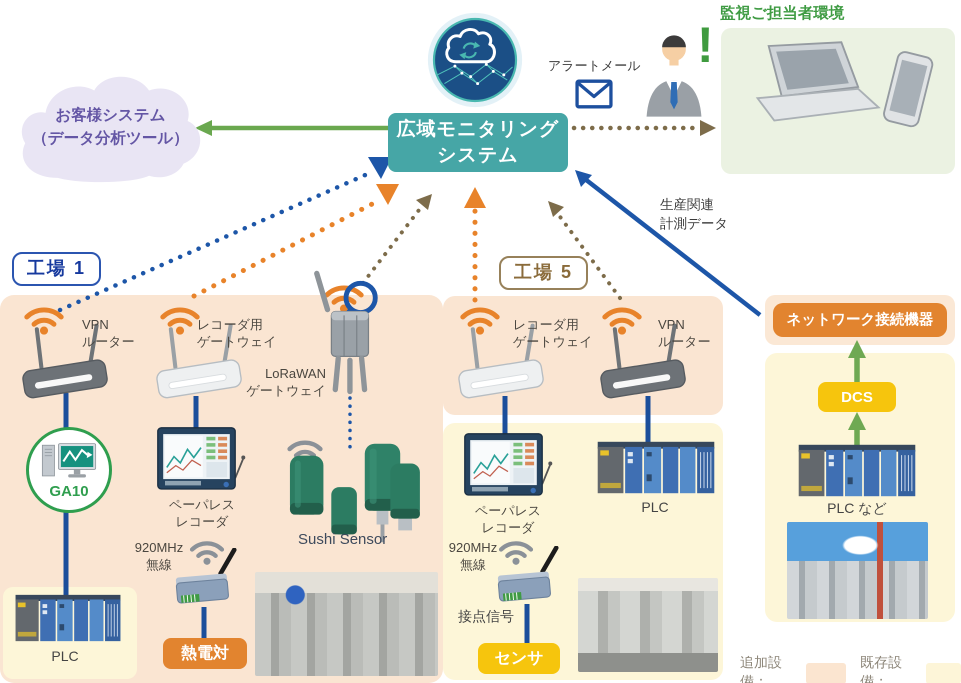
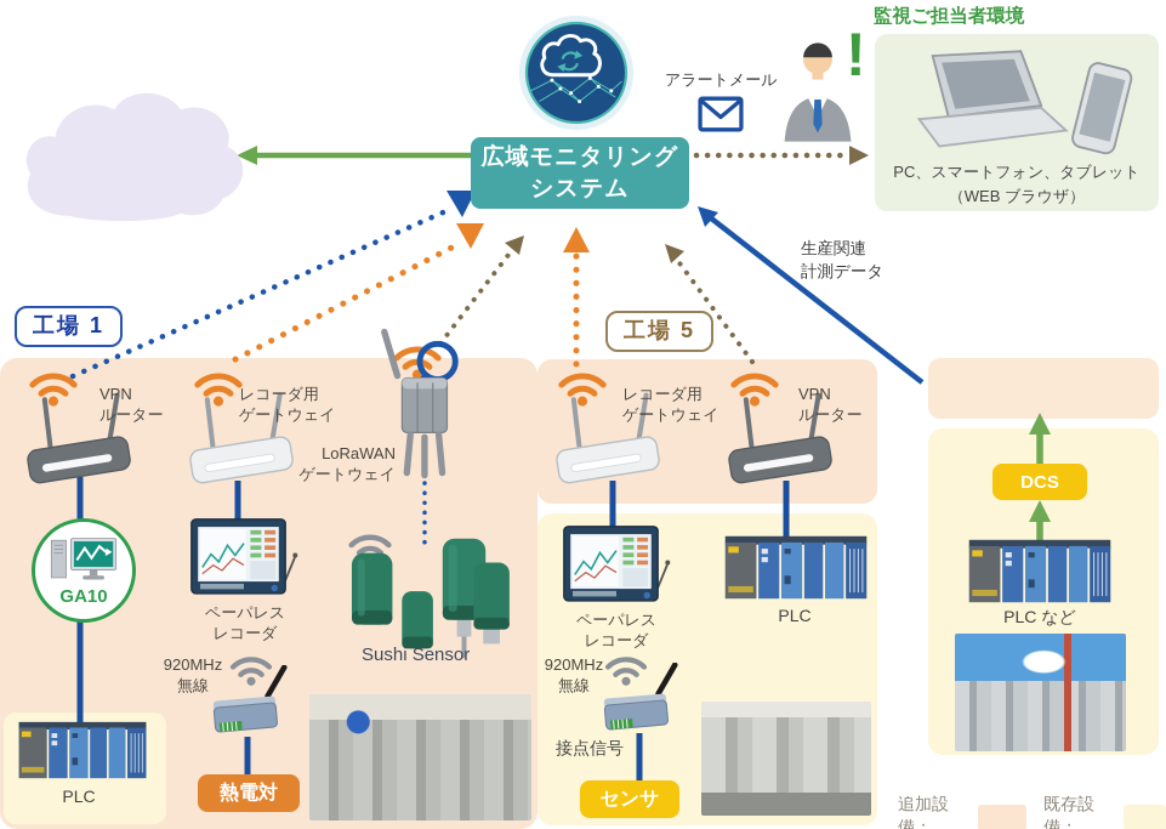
- お客様システム
- （データ分析ツール）
  広域モニタリング
  システム
  アラートメール
  !
  監視ご担当者環境
+ PC、スマートフォン、タブレット
+ （WEB ブラウザ）
  生産関連
  計測データ
  工場 1
  工場 5
  VPN
  ルーター
  GA10
  レコーダ用
  ゲートウェイ
  ペーパレス
  レコーダ
  920MHz
  無線
  熱電対
  LoRaWAN
  ゲートウェイ
  Sushi Sensor
  PLC
  レコーダ用
  ゲートウェイ
  VPN
  ルーター
  ペーパレス
  レコーダ
  PLC
  920MHz
  無線
  接点信号
  センサ
- ネットワーク接続機器
  DCS
  PLC など
  追加設備：
  既存設備：
